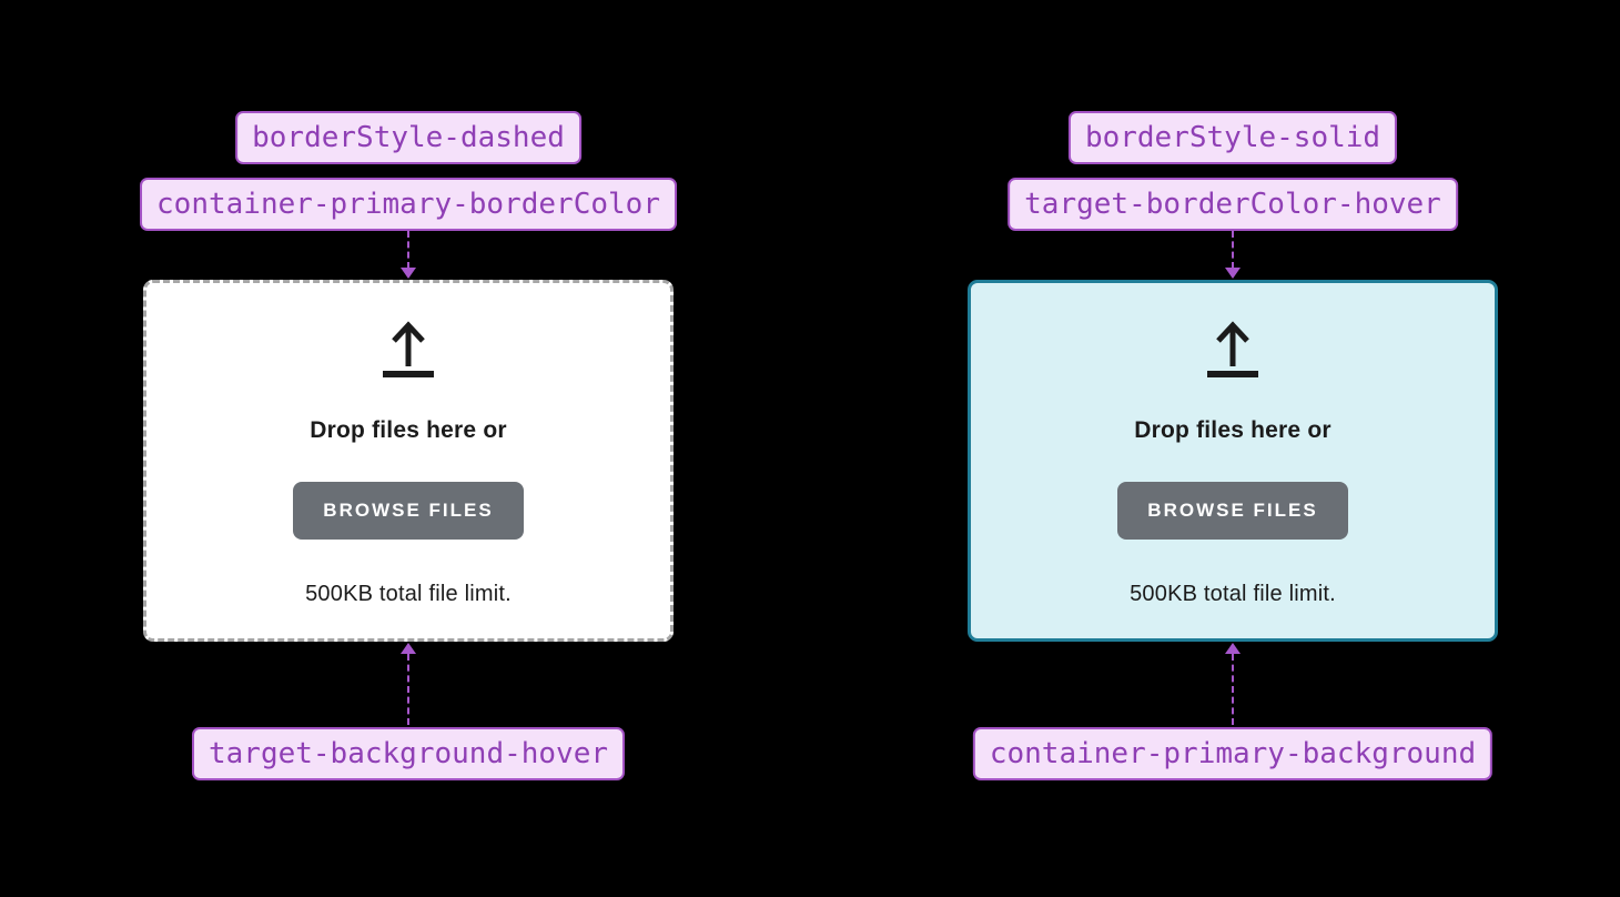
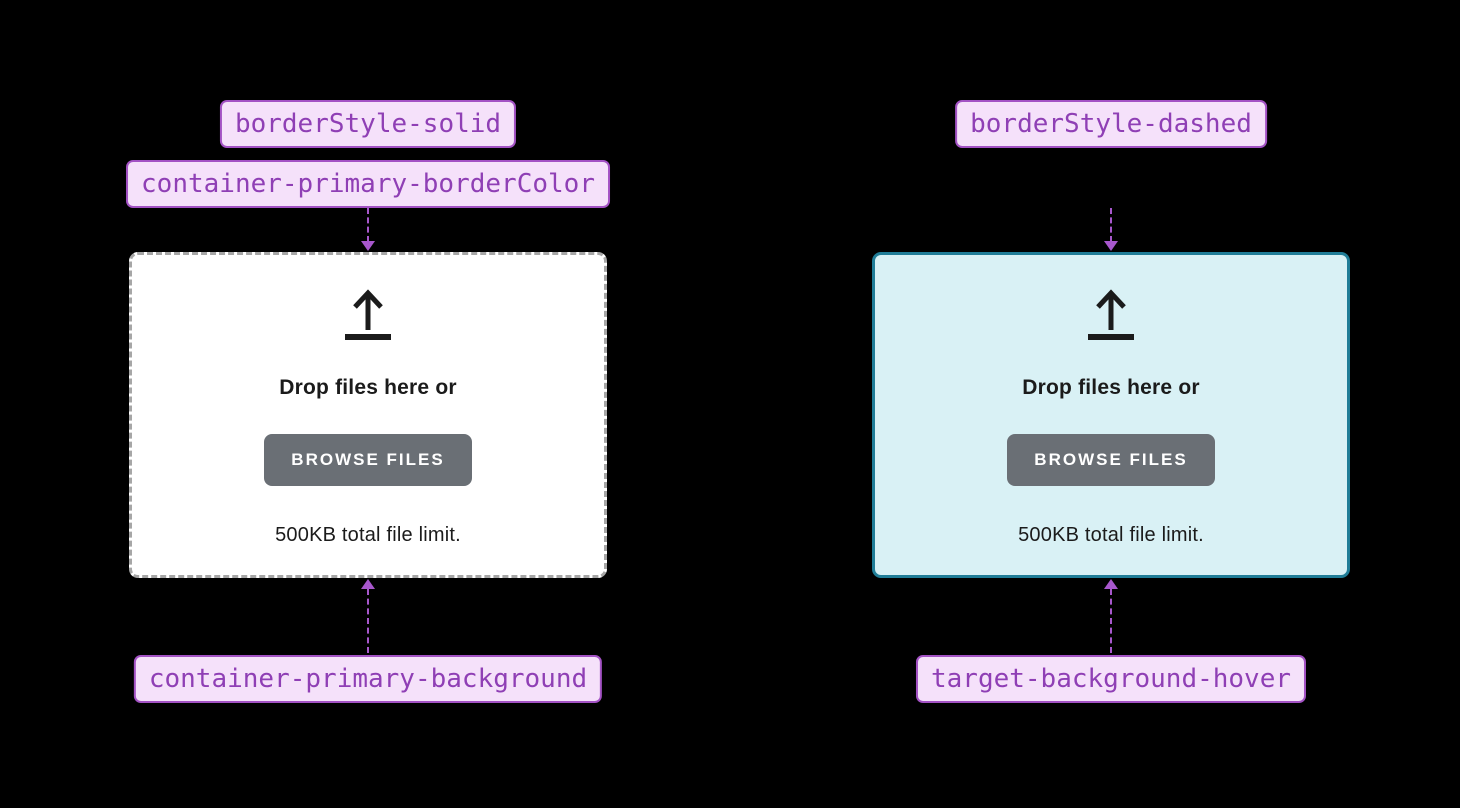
- borderStyle-dashed
+ borderStyle-solid
  container-primary-borderColor
  Drop files here or
  BROWSE FILES
  500KB total file limit.
- target-background-hover
+ container-primary-background
- borderStyle-solid
+ borderStyle-dashed
- target-borderColor-hover
  Drop files here or
  BROWSE FILES
  500KB total file limit.
- container-primary-background
+ target-background-hover
